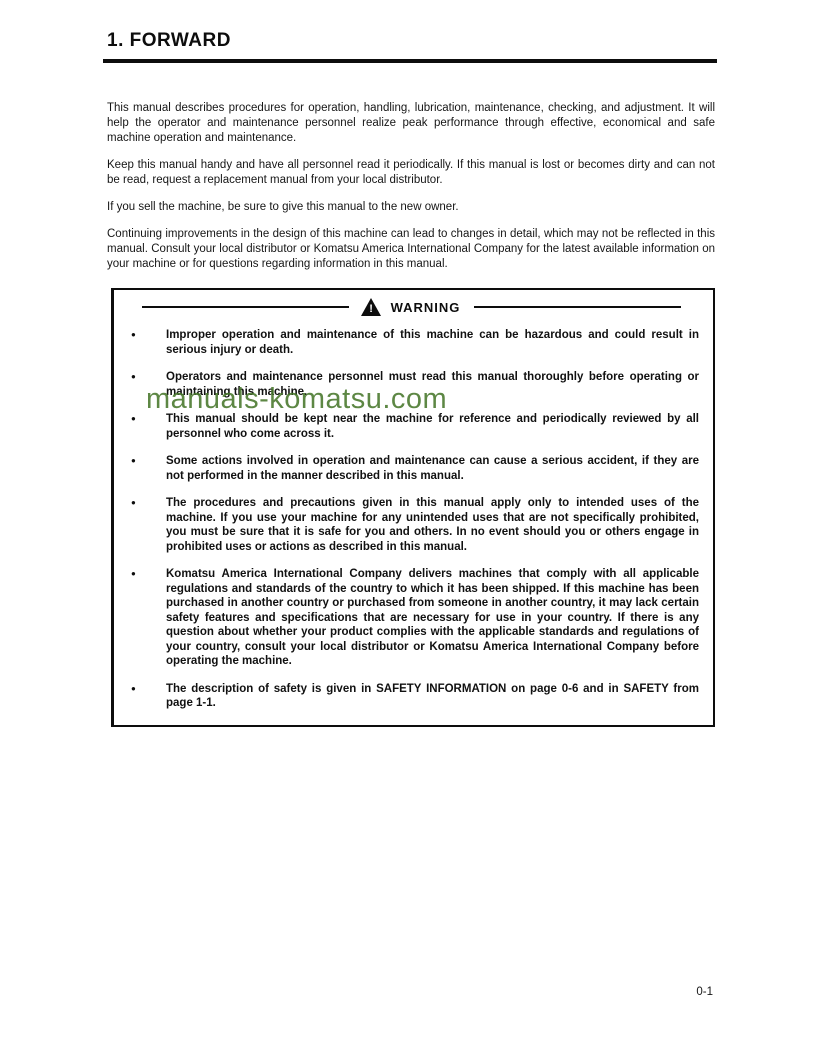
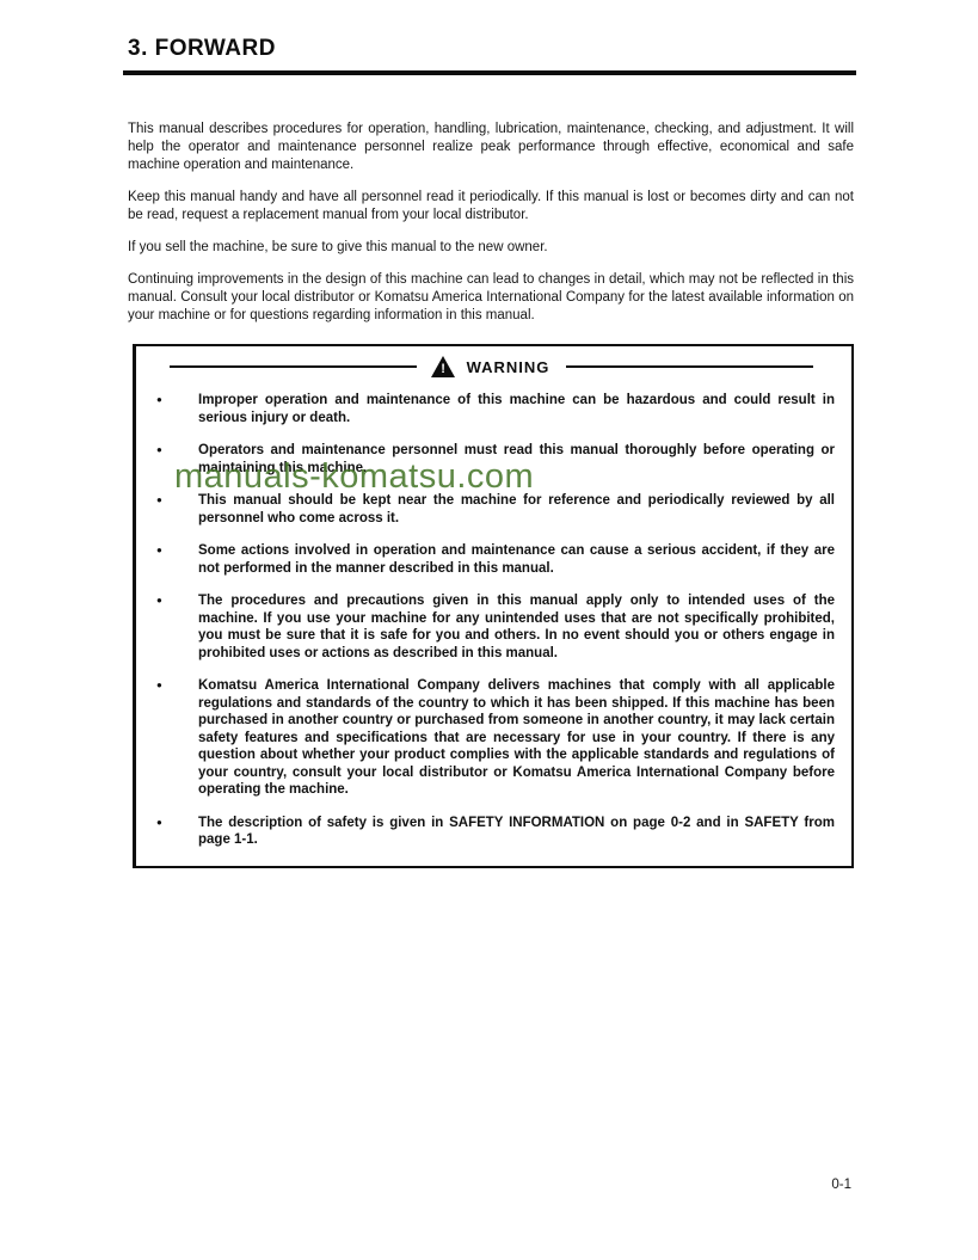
- 1. FORWARD
+ 3. FORWARD
  This manual describes procedures for operation, handling, lubrication, maintenance, checking, and adjustment. It will help the operator and maintenance personnel realize peak performance through effective, economical and safe machine operation and maintenance.
  Keep this manual handy and have all personnel read it periodically. If this manual is lost or becomes dirty and can not be read, request a replacement manual from your local distributor.
  If you sell the machine, be sure to give this manual to the new owner.
  Continuing improvements in the design of this machine can lead to changes in detail, which may not be reflected in this manual. Consult your local distributor or Komatsu America International Company for the latest available information on your machine or for questions regarding information in this manual.
  !
  WARNING
  ●
  Improper operation and maintenance of this machine can be hazardous and could result in serious injury or death.
  ●
  Operators and maintenance personnel must read this manual thoroughly before operating or maintaining this machine.
  ●
  This manual should be kept near the machine for reference and periodically reviewed by all personnel who come across it.
  ●
  Some actions involved in operation and maintenance can cause a serious accident, if they are not performed in the manner described in this manual.
  ●
  The procedures and precautions given in this manual apply only to intended uses of the machine. If you use your machine for any unintended uses that are not specifically prohibited, you must be sure that it is safe for you and others. In no event should you or others engage in prohibited uses or actions as described in this manual.
  ●
  Komatsu America International Company delivers machines that comply with all applicable regulations and standards of the country to which it has been shipped. If this machine has been purchased in another country or purchased from someone in another country, it may lack certain safety features and specifications that are necessary for use in your country. If there is any question about whether your product complies with the applicable standards and regulations of your country, consult your local distributor or Komatsu America International Company before operating the machine.
  ●
- The description of safety is given in SAFETY INFORMATION on page 0-6 and in SAFETY from page 1-1.
+ The description of safety is given in SAFETY INFORMATION on page 0-2 and in SAFETY from page 1-1.
  manuals-komatsu.com
  0-1
